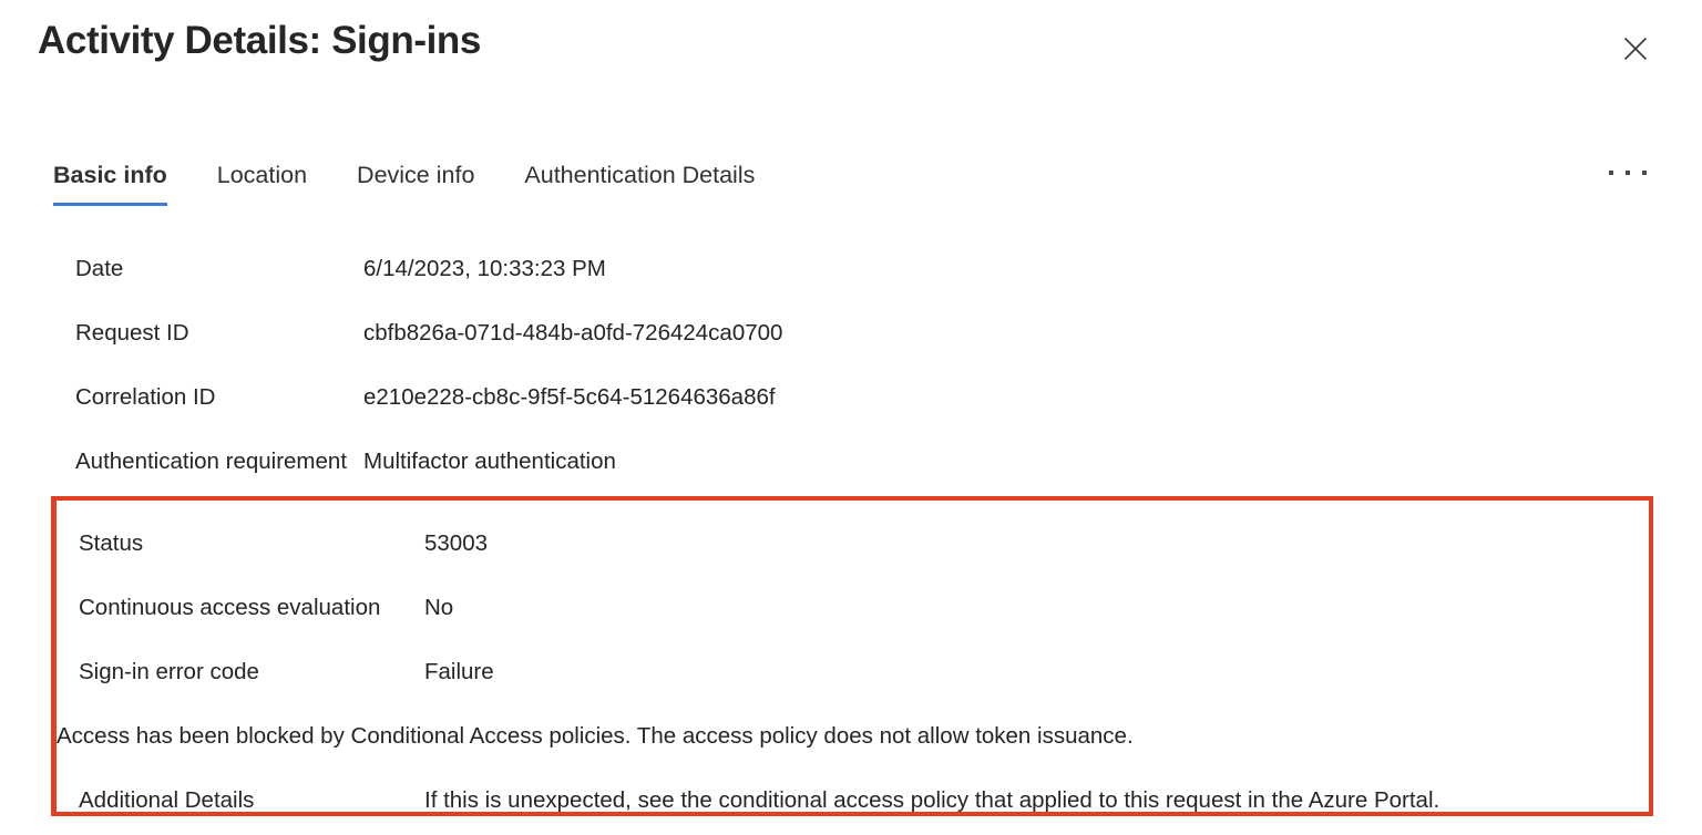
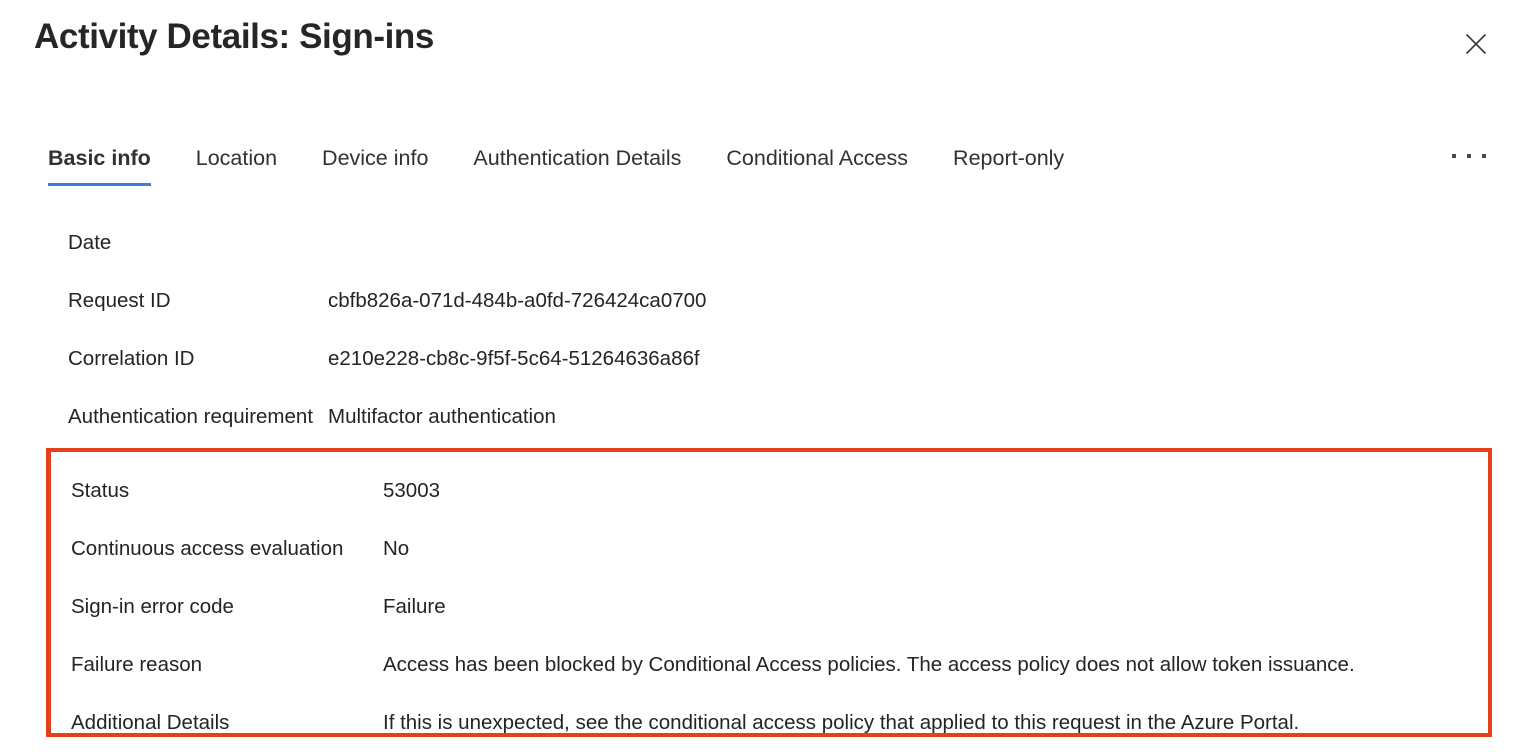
  Activity Details: Sign-ins
  Basic info
  Location
  Device info
  Authentication Details
+ Conditional Access
+ Report-only
  Date
- 6/14/2023, 10:33:23 PM
  Request ID
  cbfb826a-071d-484b-a0fd-726424ca0700
  Correlation ID
  e210e228-cb8c-9f5f-5c64-51264636a86f
  Authentication requirement
  Multifactor authentication
  Status
  53003
  Continuous access evaluation
  No
  Sign-in error code
  Failure
+ Failure reason
  Access has been blocked by Conditional Access policies. The access policy does not allow token issuance.
  Additional Details
  If this is unexpected, see the conditional access policy that applied to this request in the Azure Portal.
